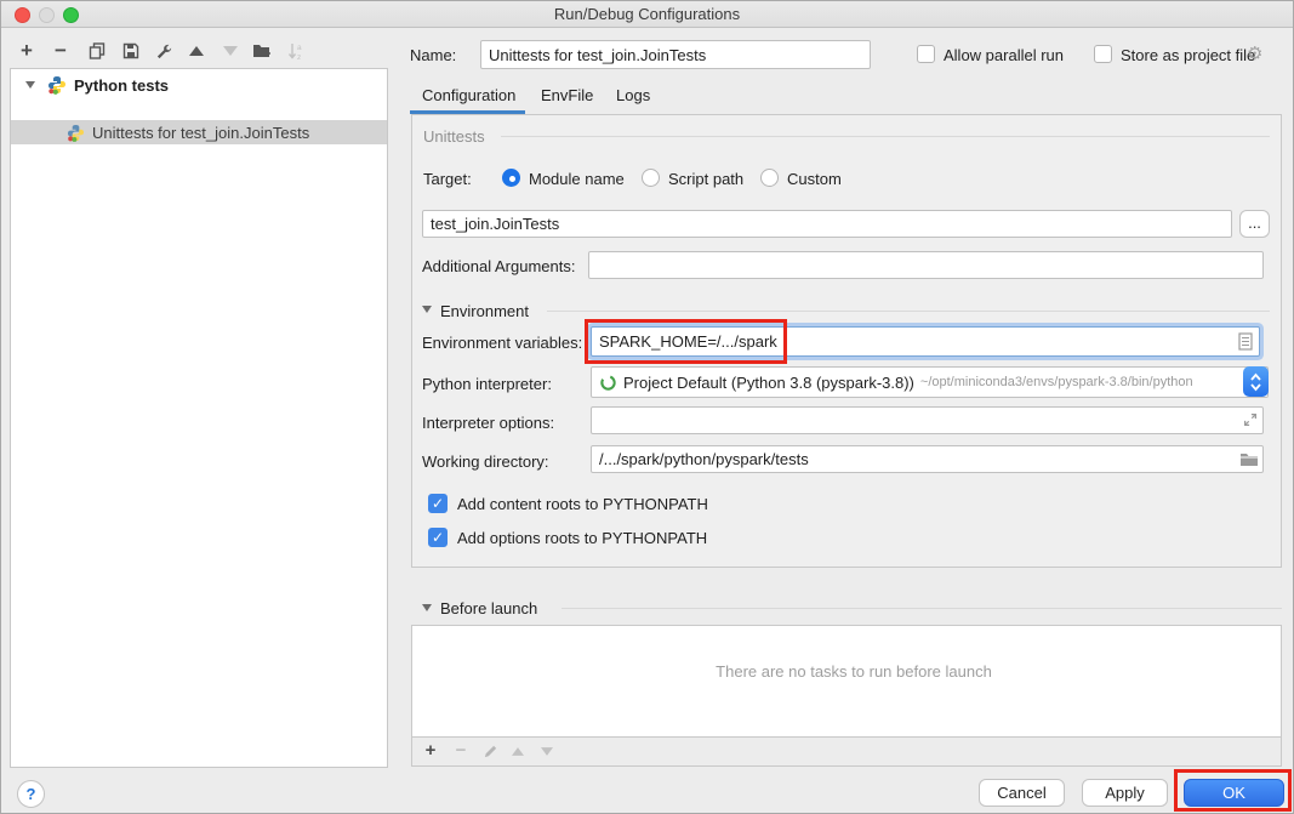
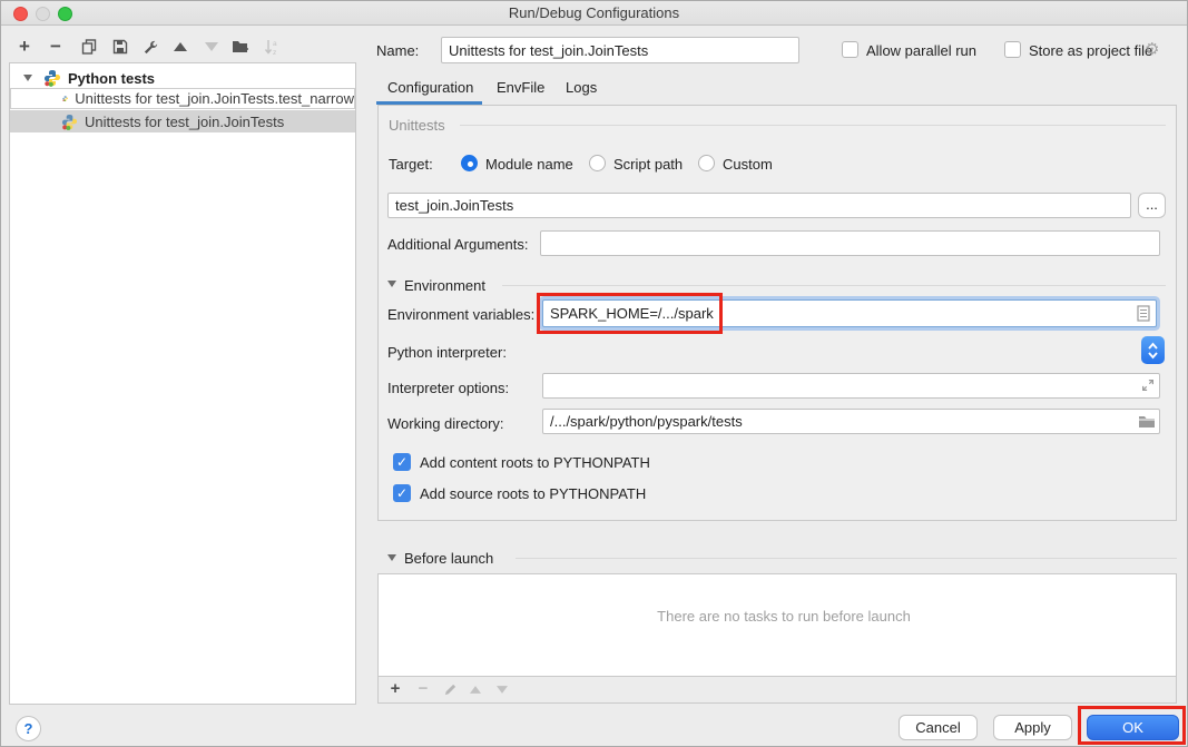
  Run/Debug Configurations
  +
  −
  Python tests
+ Unittests for test_join.JoinTests.test_narrow
  Unittests for test_join.JoinTests
  Name:
  Unittests for test_join.JoinTests
  Allow parallel run
  Store as project file
  ⚙
  Configuration
  EnvFile
  Logs
  Unittests
  Target:
  Module name
  Script path
  Custom
  test_join.JoinTests
  ...
  Additional Arguments:
  Environment
  Environment variables:
  SPARK_HOME=/.../spark
  Python interpreter:
- Project Default (Python 3.8 (pyspark-3.8))
- ~/opt/miniconda3/envs/pyspark-3.8/bin/python
  Interpreter options:
  Working directory:
  /.../spark/python/pyspark/tests
  ✓
  Add content roots to PYTHONPATH
  ✓
- Add options roots to PYTHONPATH
+ Add source roots to PYTHONPATH
  Before launch
  There are no tasks to run before launch
  +
  −
  ?
  Cancel
  Apply
  OK
